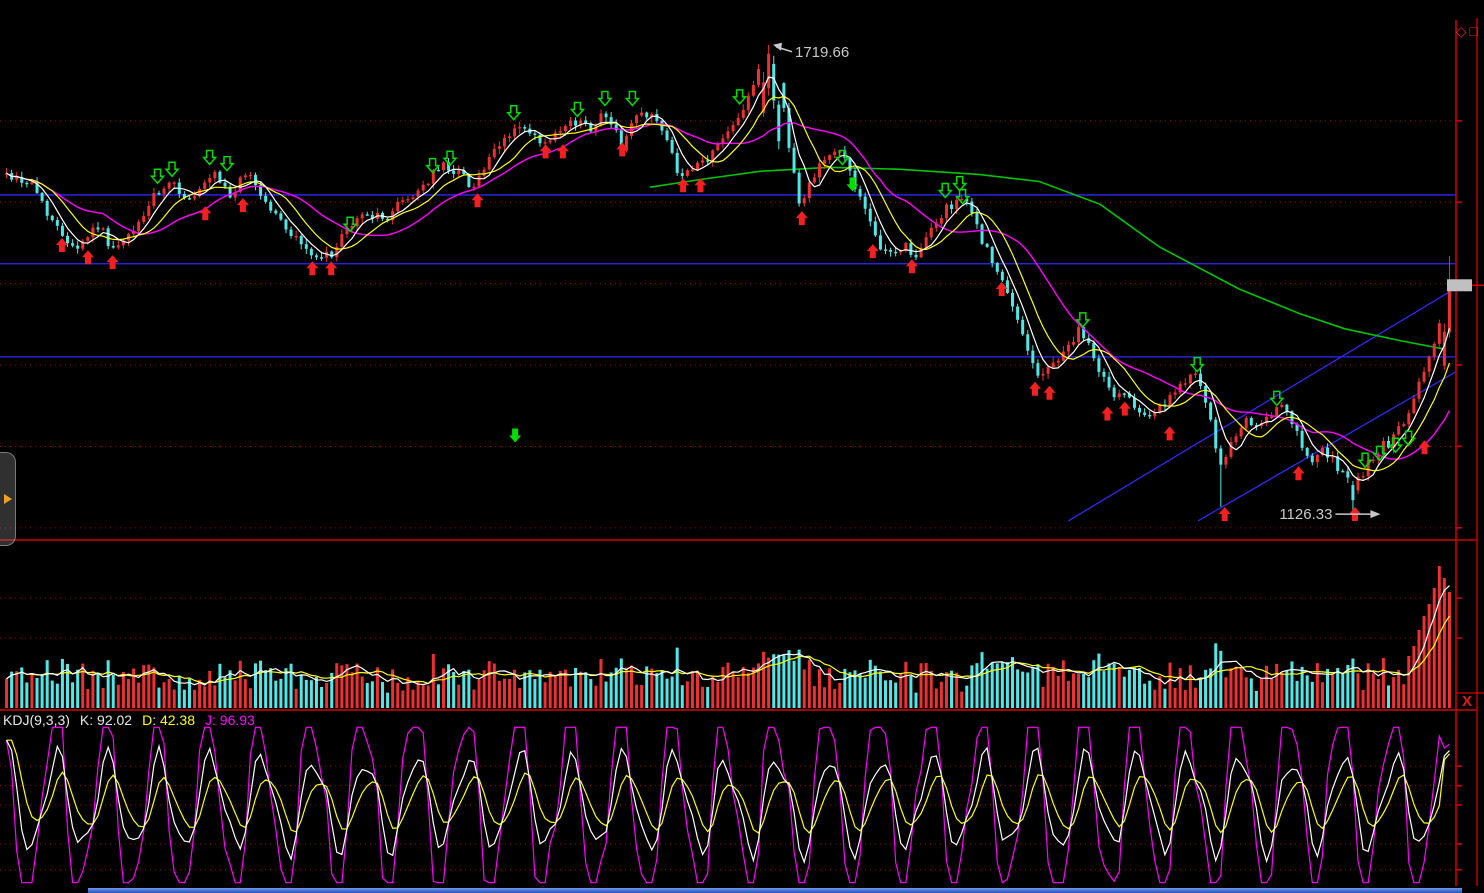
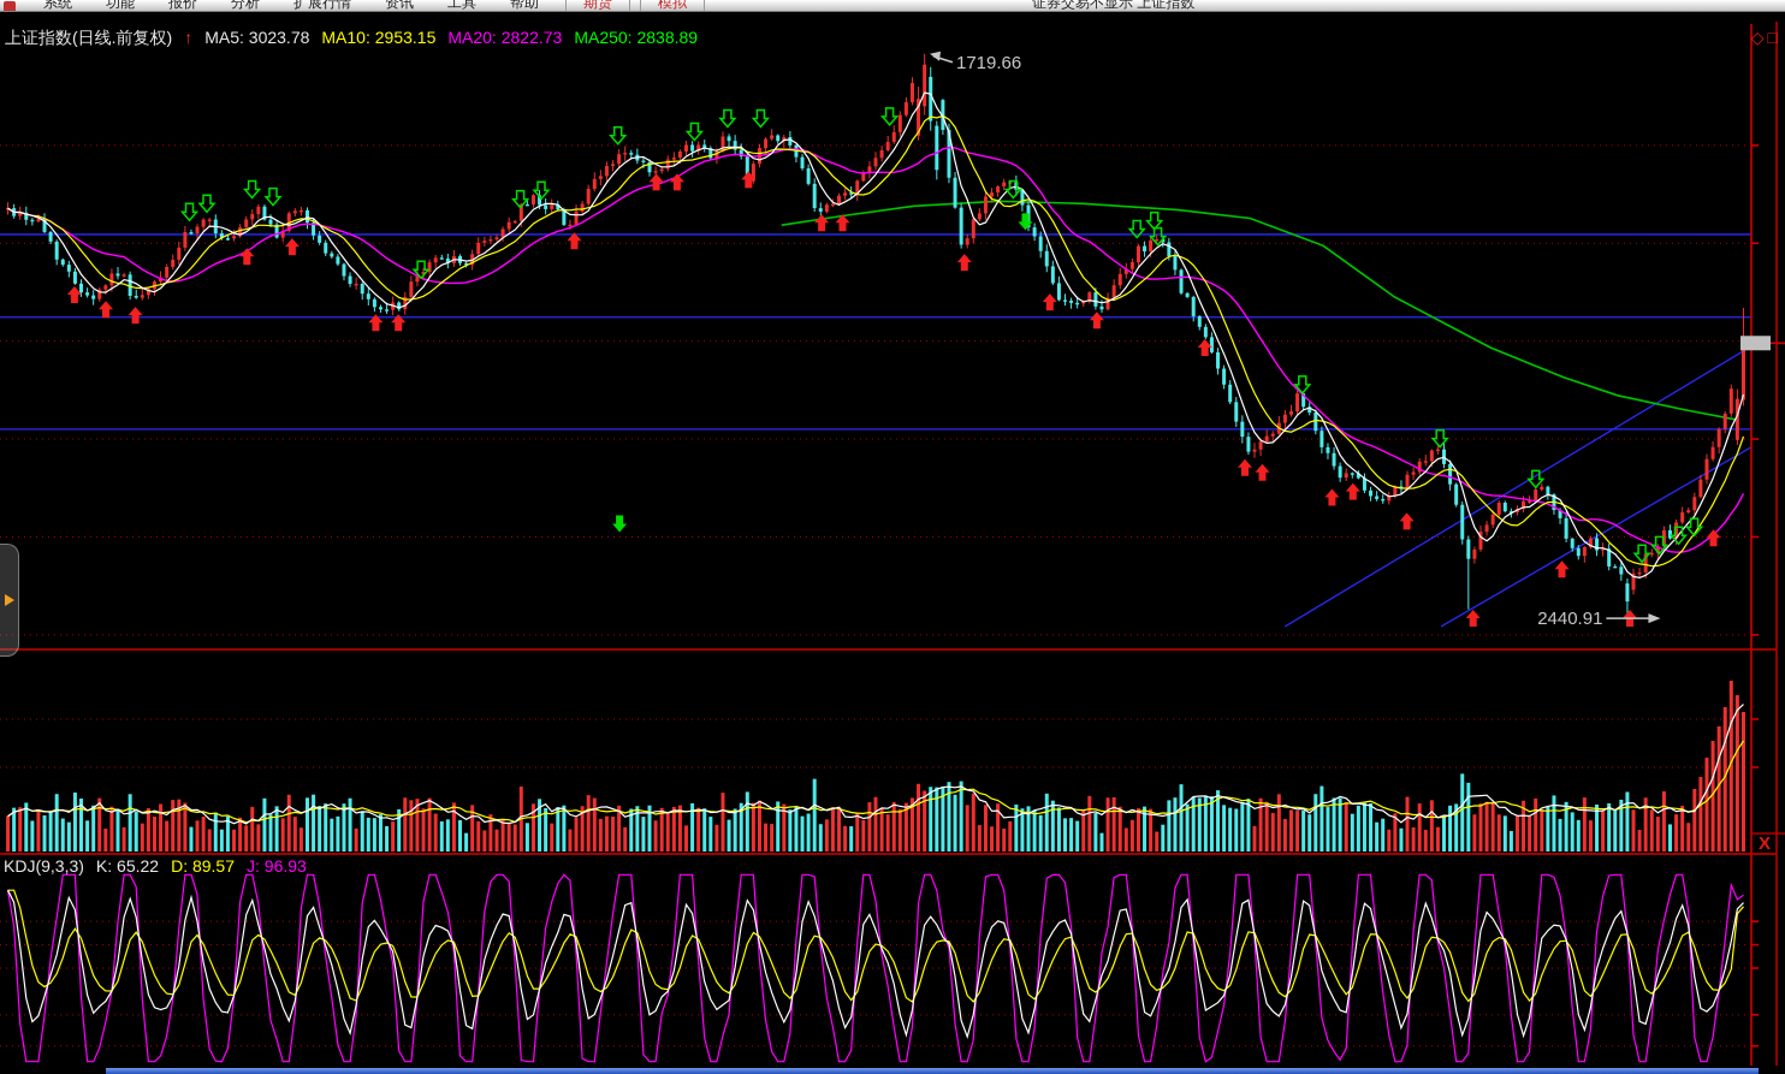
+ 系统
+ 功能
+ 报价
+ 分析
+ 扩展行情
+ 资讯
+ 工具
+ 帮助
+ 期货
+ 模拟
+ 证券交易不显示 上证指数
+ 上证指数(日线.前复权)
+ ↑
+ MA5: 3023.78
+ MA10: 2953.15
+ MA20: 2822.73
+ MA250: 2838.89
  ◇
  □
  KDJ(9,3,3)
- K: 92.02
+ K: 65.22
- D: 42.38
+ D: 89.57
  J: 96.93
  1719.66
- 1126.33
+ 2440.91
  X
